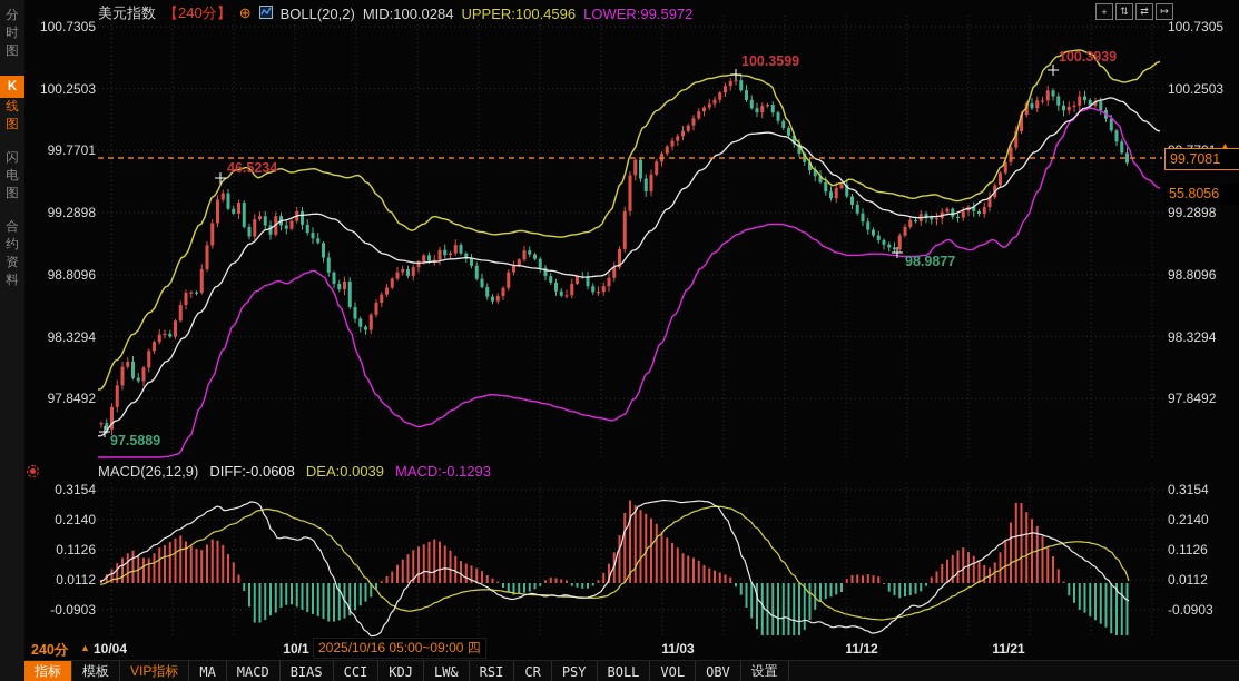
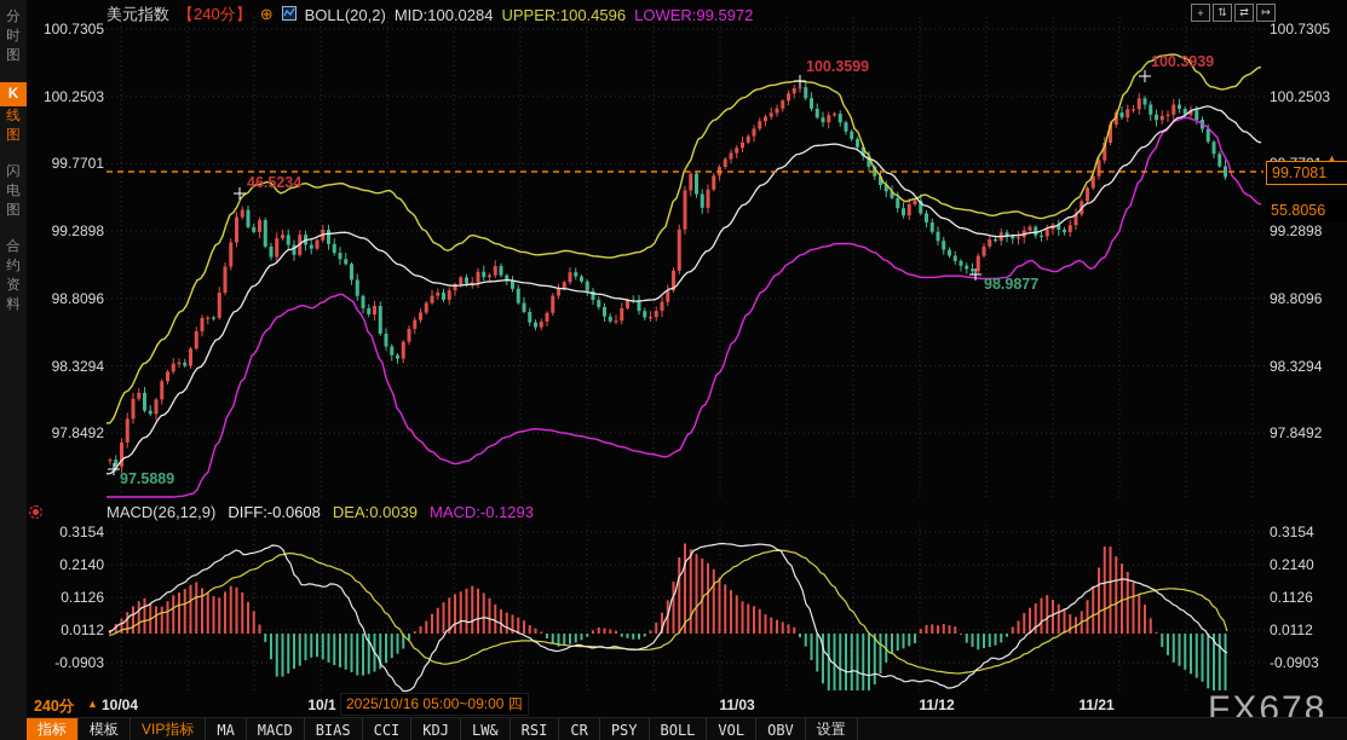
  分
  时
  图
  K
  线
  图
  闪
  电
  图
  合
  约
  资
  料
  美元指数
  【240分】
  ⊕
  BOLL(20,2)
  MID:100.0284
  UPPER:100.4596
  LOWER:99.5972
  +
  ⇅
  ⇄
  ↦
  MACD(26,12,9)
  DIFF:-0.0608
  DEA:0.0039
  MACD:-0.1293
  ▲
  99.7081
  55.8056
  240分
  ▲
  10/04
  10/1
  11/03
  11/12
  11/21
  2025/10/16 05:00~09:00 四
+ FX678
  100.7305
  100.7305
  100.2503
  100.2503
  99.7701
  99.2898
  99.2898
  98.8096
  98.8096
  98.3294
  98.3294
  97.8492
  97.8492
  0.3154
  0.3154
  0.2140
  0.2140
  0.1126
  0.1126
  0.0112
  0.0112
  -0.0903
  -0.0903
  46.5234
  100.3599
  100.3939
  98.9877
  97.5889
  指标
  模板
  VIP指标
  MA
  MACD
  BIAS
  CCI
  KDJ
  LW&
  RSI
  CR
  PSY
  BOLL
  VOL
  OBV
  设置
